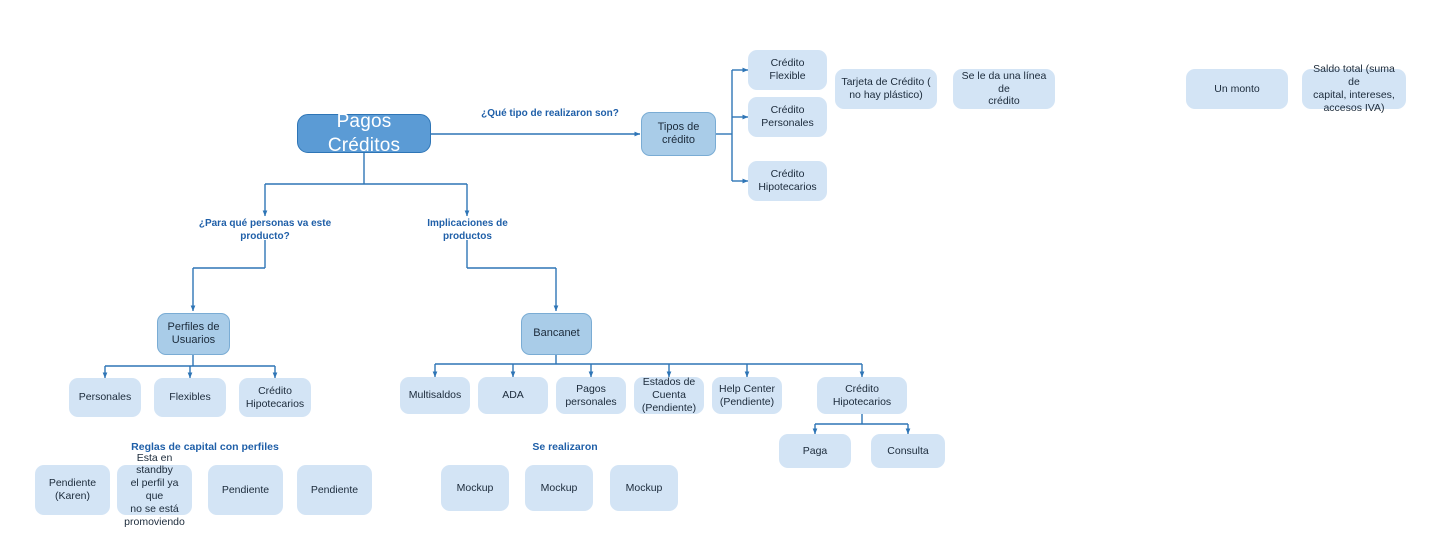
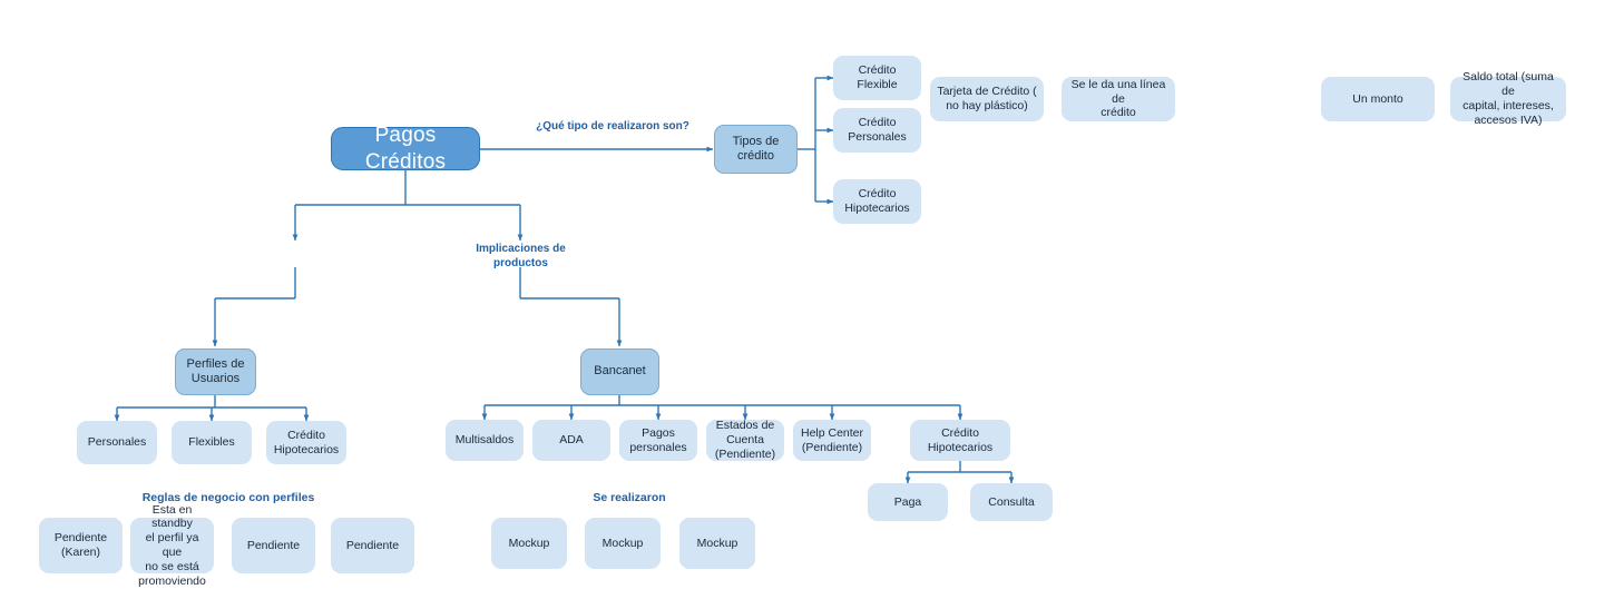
  Pagos Créditos
  ¿Qué tipo de realizaron son?
- ¿Para qué personas va este
- producto?
  Implicaciones de
  productos
  Tipos de
  crédito
  Crédito
  Flexible
  Crédito
  Personales
  Crédito
  Hipotecarios
  Tarjeta de Crédito (
  no hay plástico)
  Se le da una línea de
  crédito
  Un monto
  Saldo total (suma de
  capital, intereses,
  accesos IVA)
  Perfiles de
  Usuarios
  Personales
  Flexibles
  Crédito
  Hipotecarios
  Bancanet
  Multisaldos
  ADA
  Pagos
  personales
  Estados de
  Cuenta
  (Pendiente)
  Help Center
  (Pendiente)
  Crédito
  Hipotecarios
  Paga
  Consulta
- Reglas de capital con perfiles
+ Reglas de negocio con perfiles
  Pendiente
  (Karen)
  Esta en standby
  el perfil ya que
  no se está
  promoviendo
  Pendiente
  Pendiente
  Se realizaron
  Mockup
  Mockup
  Mockup
